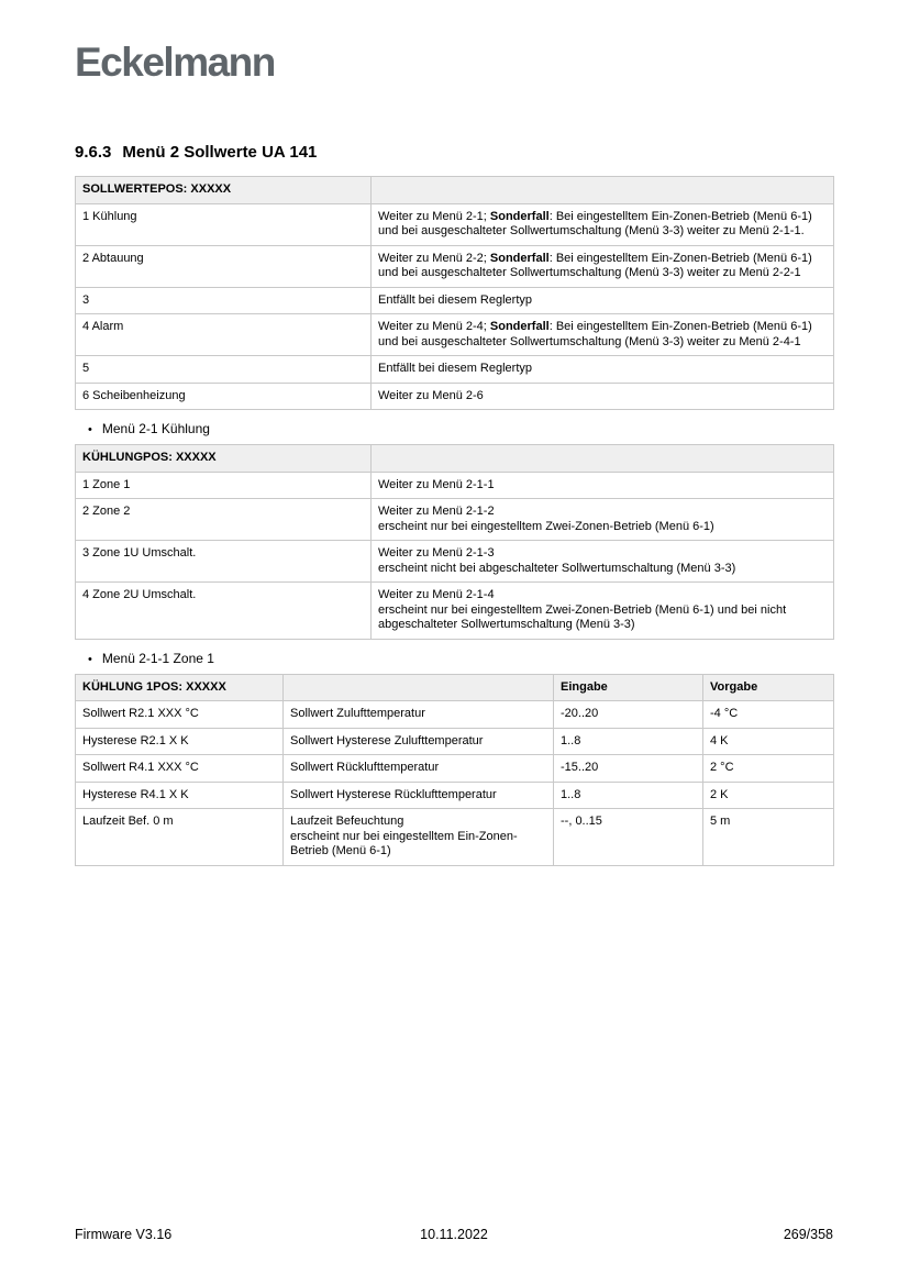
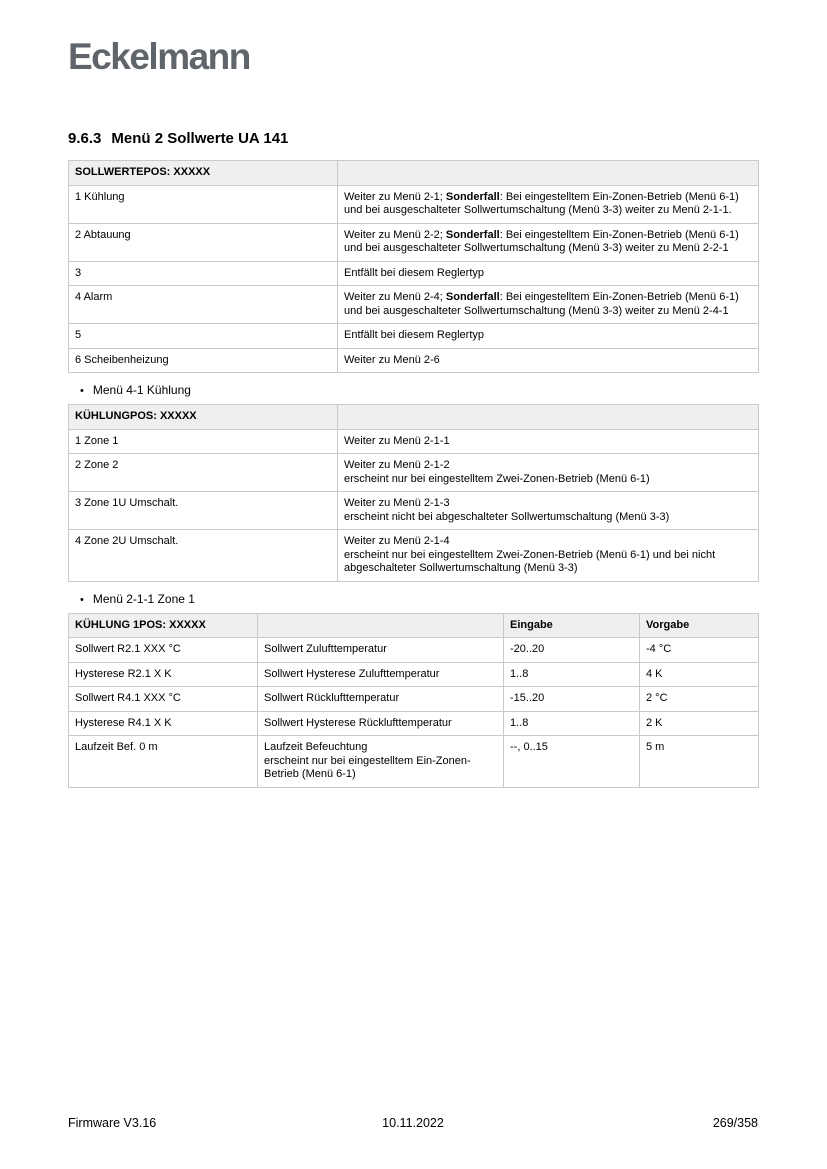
  Eckelmann
  9.6.3 Menü 2 Sollwerte UA 141
  SOLLWERTEPOS: XXXXX
  1 Kühlung	Weiter zu Menü 2-1; Sonderfall: Bei eingestelltem Ein-Zonen-Betrieb (Menü 6-1) und bei ausgeschalteter Sollwertumschaltung (Menü 3-3) weiter zu Menü 2-1-1.
  2 Abtauung	Weiter zu Menü 2-2; Sonderfall: Bei eingestelltem Ein-Zonen-Betrieb (Menü 6-1) und bei ausgeschalteter Sollwertumschaltung (Menü 3-3) weiter zu Menü 2-2-1
  3	Entfällt bei diesem Reglertyp
  4 Alarm	Weiter zu Menü 2-4; Sonderfall: Bei eingestelltem Ein-Zonen-Betrieb (Menü 6-1) und bei ausgeschalteter Sollwertumschaltung (Menü 3-3) weiter zu Menü 2-4-1
  5	Entfällt bei diesem Reglertyp
  6 Scheibenheizung	Weiter zu Menü 2-6
  •
- Menü 2-1 Kühlung
+ Menü 4-1 Kühlung
  KÜHLUNGPOS: XXXXX
  1 Zone 1	Weiter zu Menü 2-1-1
  2 Zone 2	Weiter zu Menü 2-1-2 erscheint nur bei eingestelltem Zwei-Zonen-Betrieb (Menü 6-1)
  3 Zone 1U Umschalt.	Weiter zu Menü 2-1-3 erscheint nicht bei abgeschalteter Sollwertumschaltung (Menü 3-3)
  4 Zone 2U Umschalt.	Weiter zu Menü 2-1-4 erscheint nur bei eingestelltem Zwei-Zonen-Betrieb (Menü 6-1) und bei nicht abgeschalteter Sollwertumschaltung (Menü 3-3)
  •
  Menü 2-1-1 Zone 1
  KÜHLUNG 1POS: XXXXX		Eingabe	Vorgabe
  Sollwert R2.1 XXX °C	Sollwert Zulufttemperatur	-20..20	-4 °C
  Hysterese R2.1 X K	Sollwert Hysterese Zulufttemperatur	1..8	4 K
  Sollwert R4.1 XXX °C	Sollwert Rücklufttemperatur	-15..20	2 °C
  Hysterese R4.1 X K	Sollwert Hysterese Rücklufttemperatur	1..8	2 K
  Laufzeit Bef. 0 m	Laufzeit Befeuchtung erscheint nur bei eingestelltem Ein-Zonen-Betrieb (Menü 6-1)	--, 0..15	5 m
  Firmware V3.16
  10.11.2022
  269/358
